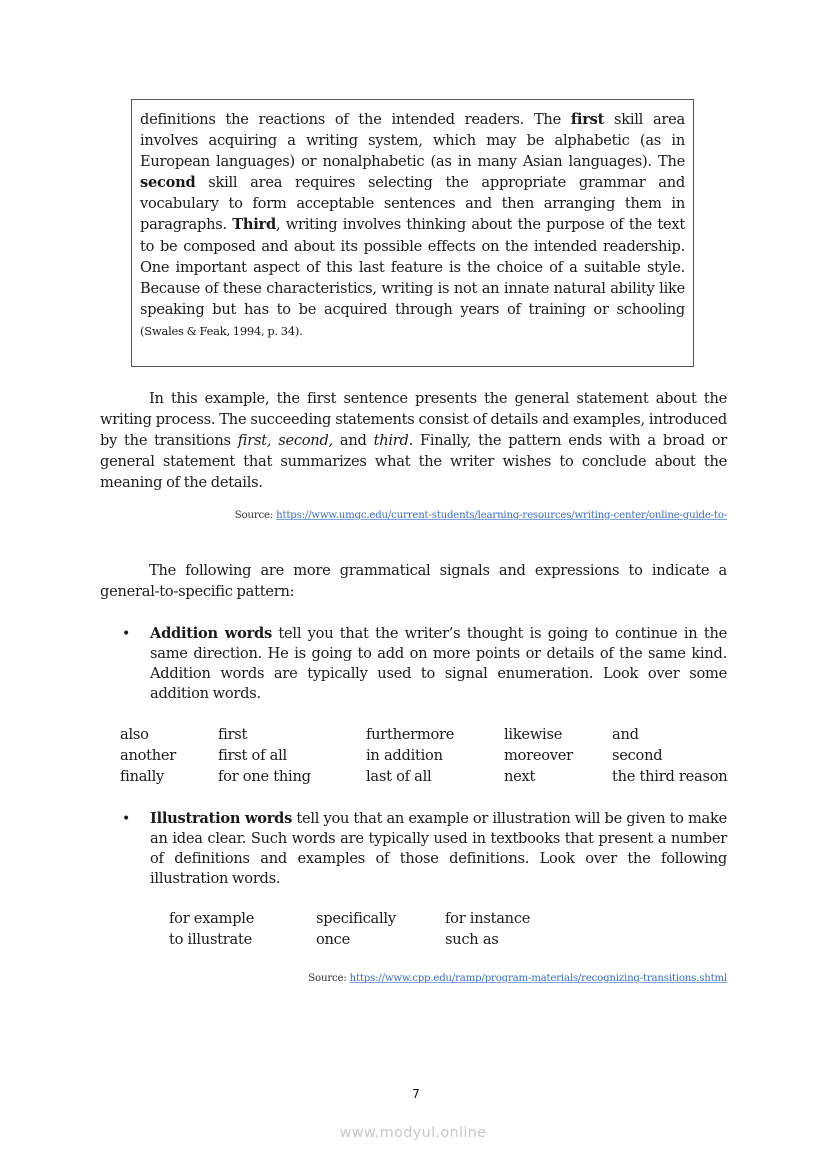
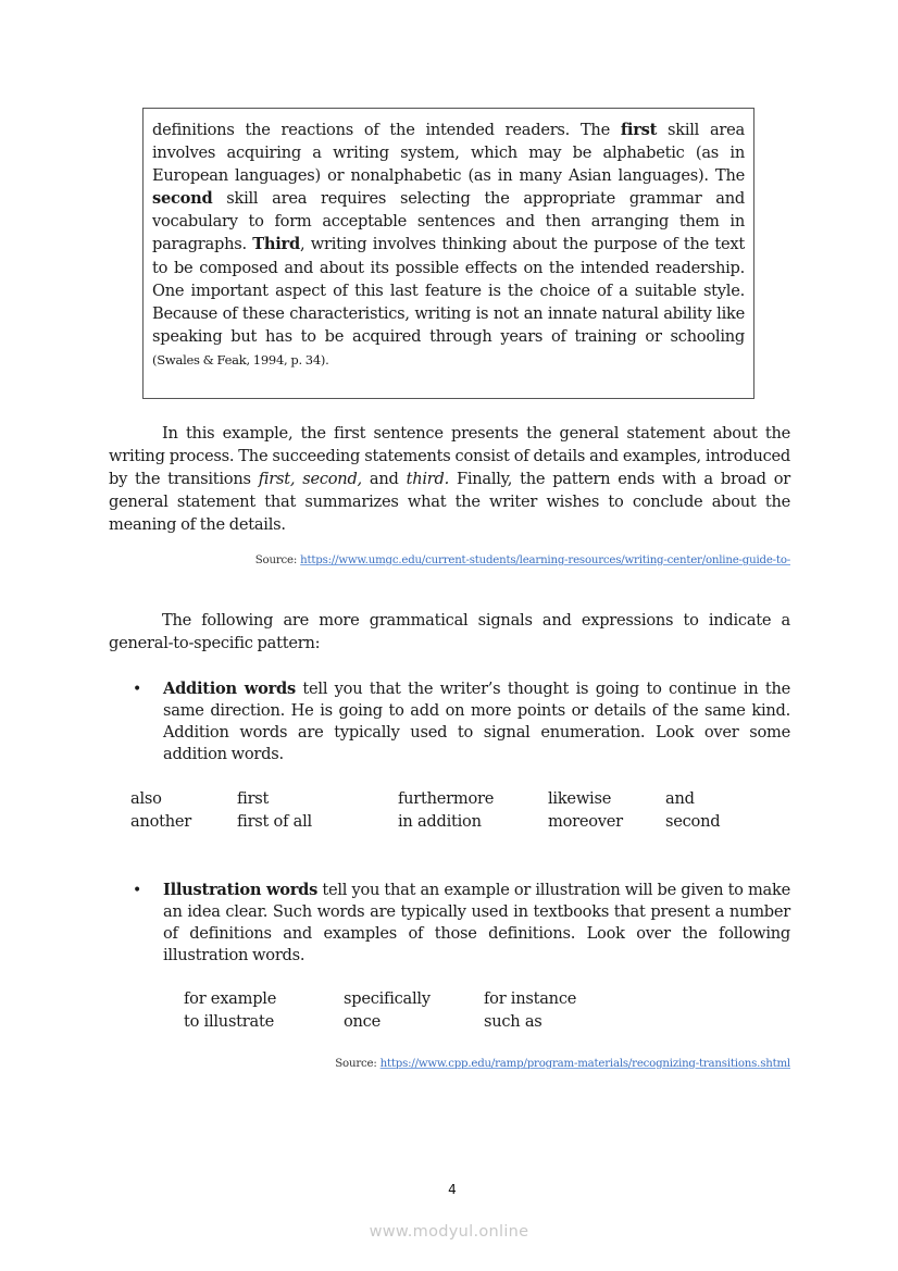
  definitions the reactions of the intended readers. The first skill area involves acquiring a writing system, which may be alphabetic (as in European languages) or nonalphabetic (as in many Asian languages). The second skill area requires selecting the appropriate grammar and vocabulary to form acceptable sentences and then arranging them in paragraphs. Third, writing involves thinking about the purpose of the text to be composed and about its possible effects on the intended readership. One important aspect of this last feature is the choice of a suitable style. Because of these characteristics, writing is not an innate natural ability like speaking but has to be acquired through years of training or schooling (Swales & Feak, 1994, p. 34).
  In this example, the first sentence presents the general statement about the writing process. The succeeding statements consist of details and examples, introduced by the transitions first, second, and third. Finally, the pattern ends with a broad or general statement that summarizes what the writer wishes to conclude about the meaning of the details.
  Source: https://www.umgc.edu/current-students/learning-resources/writing-center/online-guide-to-
  The following are more grammatical signals and expressions to indicate a general-to-specific pattern:
  •
  Addition words tell you that the writer’s thought is going to continue in the same direction. He is going to add on more points or details of the same kind. Addition words are typically used to signal enumeration. Look over some addition words.
  also
  first
  furthermore
  likewise
  and
  another
  first of all
  in addition
  moreover
  second
- finally
- for one thing
- last of all
- next
- the third reason
  •
  Illustration words tell you that an example or illustration will be given to make an idea clear. Such words are typically used in textbooks that present a number of definitions and examples of those definitions. Look over the following illustration words.
  for example
  specifically
  for instance
  to illustrate
  once
  such as
  Source: https://www.cpp.edu/ramp/program-materials/recognizing-transitions.shtml
- 7
+ 4
  www.modyul.online
